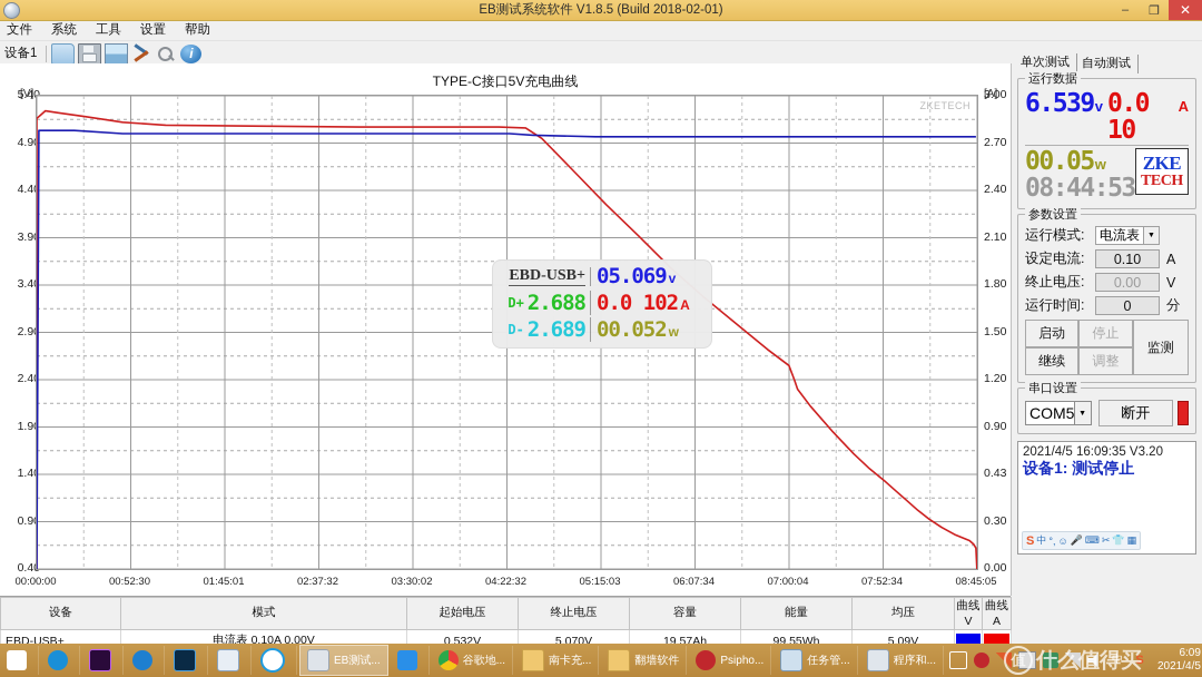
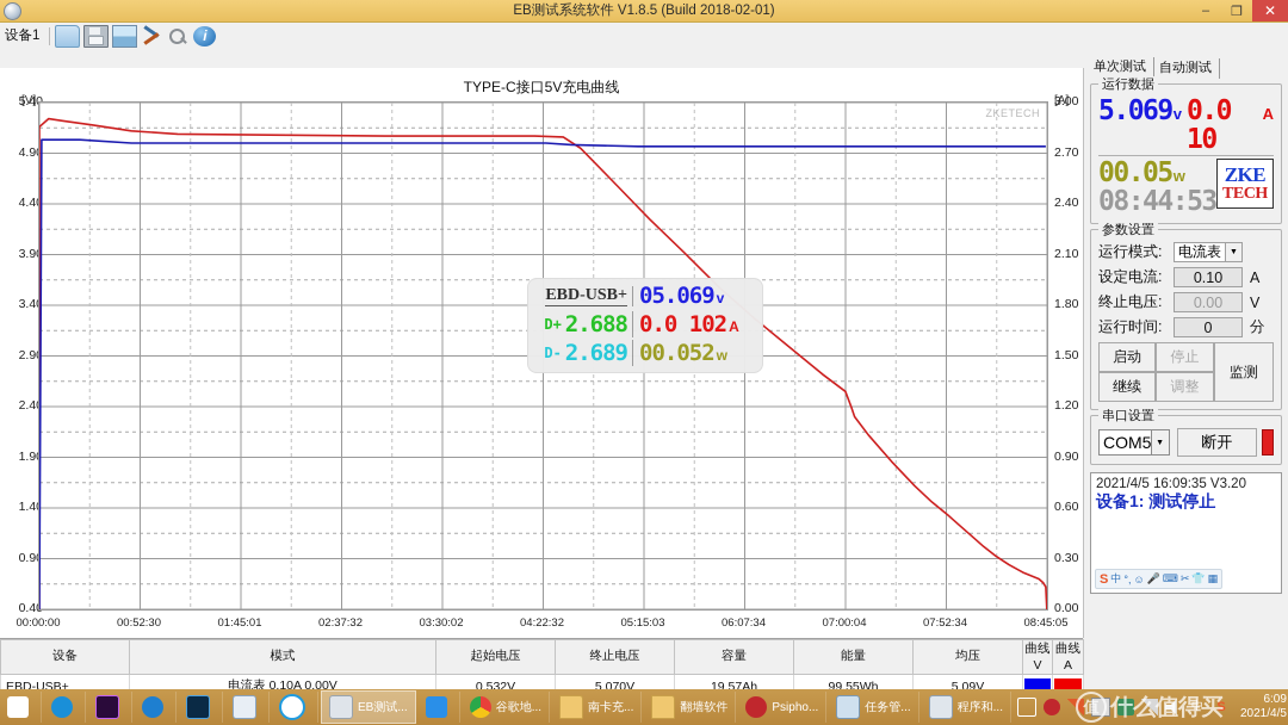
  EB测试系统软件 V1.8.5 (Build 2018-02-01)
  –
  ❐
  ✕
- 文件
- 系统
- 工具
- 设置
- 帮助
  设备1
  i
  TYPE-C接口5V充电曲线
  [V]
  [A]
  5.4
  4.9
  4.4
  3.9
  3.4
  2.9
  2.4
  1.9
  1.4
  0.9
  0.4
  3.00
  2.70
  2.40
  2.10
  1.80
  1.50
  1.20
  0.90
- 0.43
+ 0.60
  0.30
  0.00
  00:00:00
  00:52:30
  01:45:01
  02:37:32
  03:30:02
  04:22:32
  05:15:03
  06:07:34
  07:00:04
  07:52:34
  08:45:05
  ZKETECH
  EBD-USB+
  05.069
  v
  D+
  2.688
  0.0 102
  A
  D-
  2.689
  00.052
  w
  单次测试
  自动测试
  运行数据
- 6.539
+ 5.069
  v
  0.0 10
  A
  00.05
  w
  08:44:53
  ZKE
  TECH
  参数设置
  运行模式:
  电流表
  设定电流:
  0.10
  A
  终止电压:
  0.00
  V
  运行时间:
  0
  分
  启动
  停止
  继续
  调整
  监测
  串口设置
  COM5
  断开
  2021/4/5 16:09:35 V3.20
  设备1: 测试停止
  S
  中
  °,
  ☺
  🎤
  ⌨
  ✂
  👕
  ▦
  设备	模式	起始电压	终止电压	容量	能量	均压	曲线V	曲线A
  EBD-USB+	电流表 0.10A 0.00V	0.532V	5.070V	19.57Ah	99.55Wh	5.09V
  EB测试...
  谷歌地...
  南卡充...
  翻墙软件
  Psipho...
  任务管...
  程序和...
  中
  S
  6:09
  2021/4/5
  值
  什么值得买
